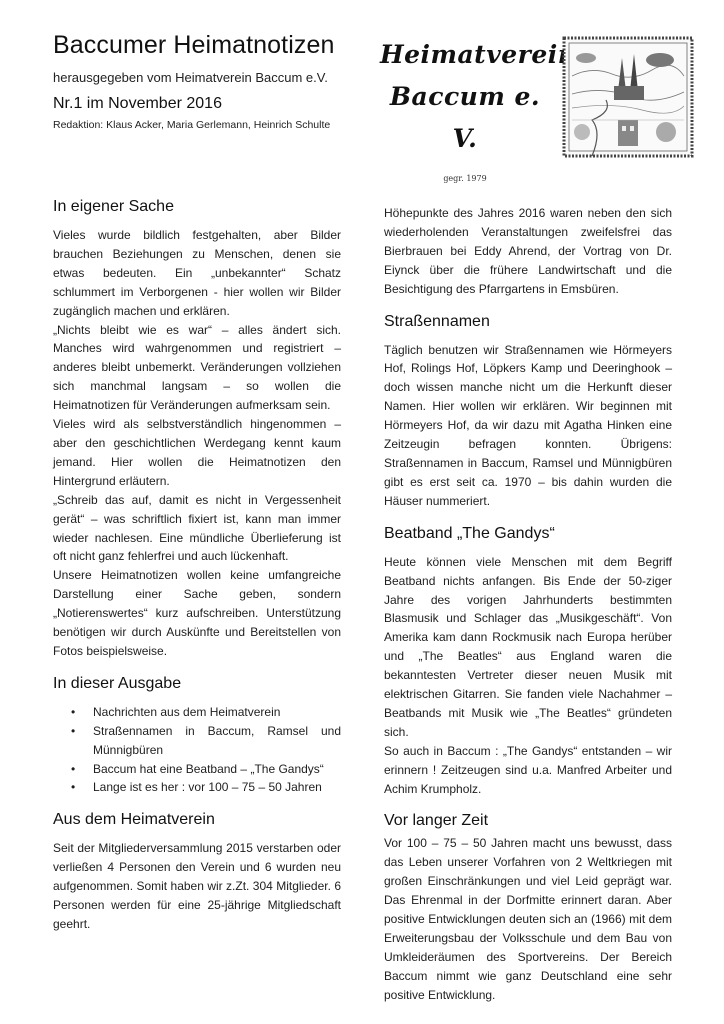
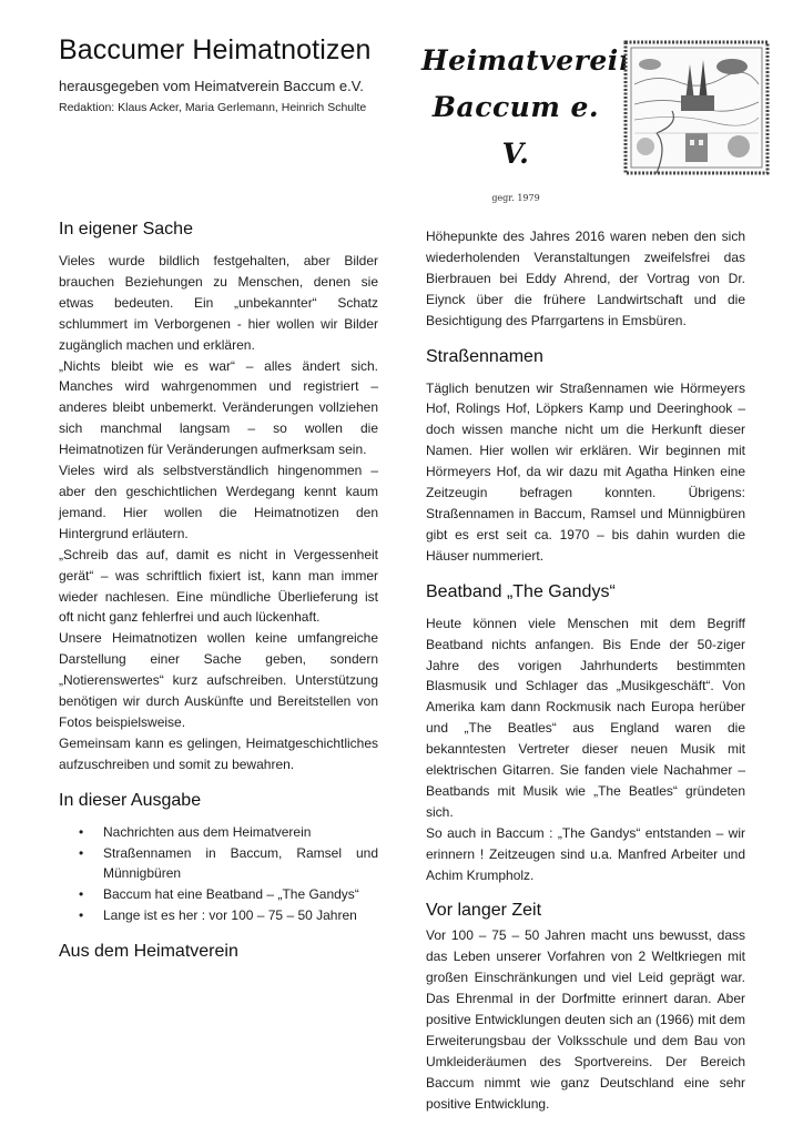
  Baccumer Heimatnotizen
  herausgegeben vom Heimatverein Baccum e.V.
- Nr.1 im November 2016
  Redaktion: Klaus Acker, Maria Gerlemann, Heinrich Schulte
  Heimatverei
  Baccum e. V.
  gegr. 1979
  In eigener Sache
  Vieles wurde bildlich festgehalten, aber Bilder brauchen Beziehungen zu Menschen, denen sie etwas bedeuten. Ein „unbekannter“ Schatz schlummert im Verborgenen - hier wollen wir Bilder zugänglich machen und erklären.
  „Nichts bleibt wie es war“ – alles ändert sich. Manches wird wahrgenommen und registriert – anderes bleibt unbemerkt. Veränderungen vollziehen sich manchmal langsam – so wollen die Heimatnotizen für Veränderungen aufmerksam sein.
  Vieles wird als selbstverständlich hingenommen – aber den geschichtlichen Werdegang kennt kaum jemand. Hier wollen die Heimatnotizen den Hintergrund erläutern.
  „Schreib das auf, damit es nicht in Vergessenheit gerät“ – was schriftlich fixiert ist, kann man immer wieder nachlesen. Eine mündliche Überlieferung ist oft nicht ganz fehlerfrei und auch lückenhaft.
  Unsere Heimatnotizen wollen keine umfangreiche Darstellung einer Sache geben, sondern „Notierenswertes“ kurz aufschreiben. Unterstützung benötigen wir durch Auskünfte und Bereitstellen von Fotos beispielsweise.
+ Gemeinsam kann es gelingen, Heimatgeschichtliches aufzuschreiben und somit zu bewahren.
  In dieser Ausgabe
  Nachrichten aus dem Heimatverein
  Straßennamen in Baccum, Ramsel und Münnigbüren
  Baccum hat eine Beatband – „The Gandys“
  Lange ist es her : vor 100 – 75 – 50 Jahren
  Aus dem Heimatverein
- Seit der Mitgliederversammlung 2015 verstarben oder verließen 4 Personen den Verein und 6 wurden neu aufgenommen. Somit haben wir z.Zt. 304 Mitglieder. 6 Personen werden für eine 25-jährige Mitgliedschaft geehrt.
  Höhepunkte des Jahres 2016 waren neben den sich wiederholenden Veranstaltungen zweifelsfrei das Bierbrauen bei Eddy Ahrend, der Vortrag von Dr. Eiynck über die frühere Landwirtschaft und die Besichtigung des Pfarrgartens in Emsbüren.
  Straßennamen
  Täglich benutzen wir Straßennamen wie Hörmeyers Hof, Rolings Hof, Löpkers Kamp und Deeringhook – doch wissen manche nicht um die Herkunft dieser Namen. Hier wollen wir erklären. Wir beginnen mit Hörmeyers Hof, da wir dazu mit Agatha Hinken eine Zeitzeugin befragen konnten. Übrigens: Straßennamen in Baccum, Ramsel und Münnigbüren gibt es erst seit ca. 1970 – bis dahin wurden die Häuser nummeriert.
  Beatband „The Gandys“
  Heute können viele Menschen mit dem Begriff Beatband nichts anfangen. Bis Ende der 50-ziger Jahre des vorigen Jahrhunderts bestimmten Blasmusik und Schlager das „Musikgeschäft“. Von Amerika kam dann Rockmusik nach Europa herüber und „The Beatles“ aus England waren die bekanntesten Vertreter dieser neuen Musik mit elektrischen Gitarren. Sie fanden viele Nachahmer – Beatbands mit Musik wie „The Beatles“ gründeten sich.
  So auch in Baccum : „The Gandys“ entstanden – wir erinnern ! Zeitzeugen sind u.a. Manfred Arbeiter und Achim Krumpholz.
  Vor langer Zeit
  Vor 100 – 75 – 50 Jahren macht uns bewusst, dass das Leben unserer Vorfahren von 2 Weltkriegen mit großen Einschränkungen und viel Leid geprägt war. Das Ehrenmal in der Dorfmitte erinnert daran. Aber positive Entwicklungen deuten sich an (1966) mit dem Erweiterungsbau der Volksschule und dem Bau von Umkleideräumen des Sportvereins. Der Bereich Baccum nimmt wie ganz Deutschland eine sehr positive Entwicklung.
